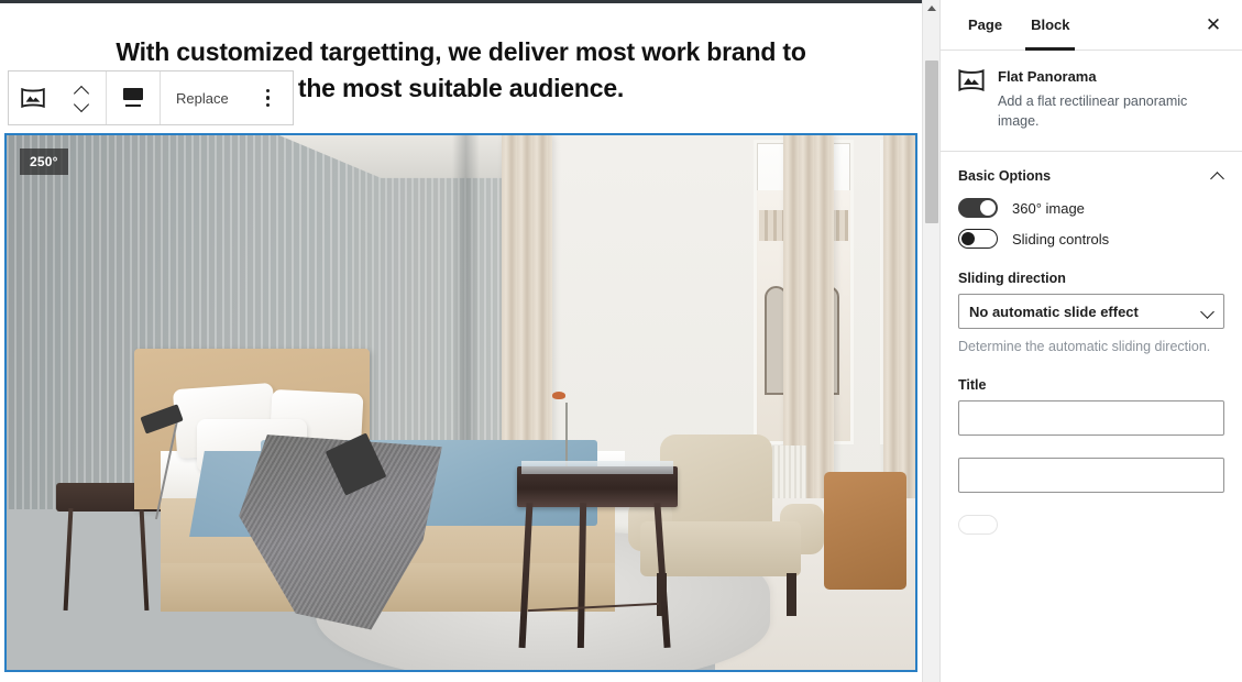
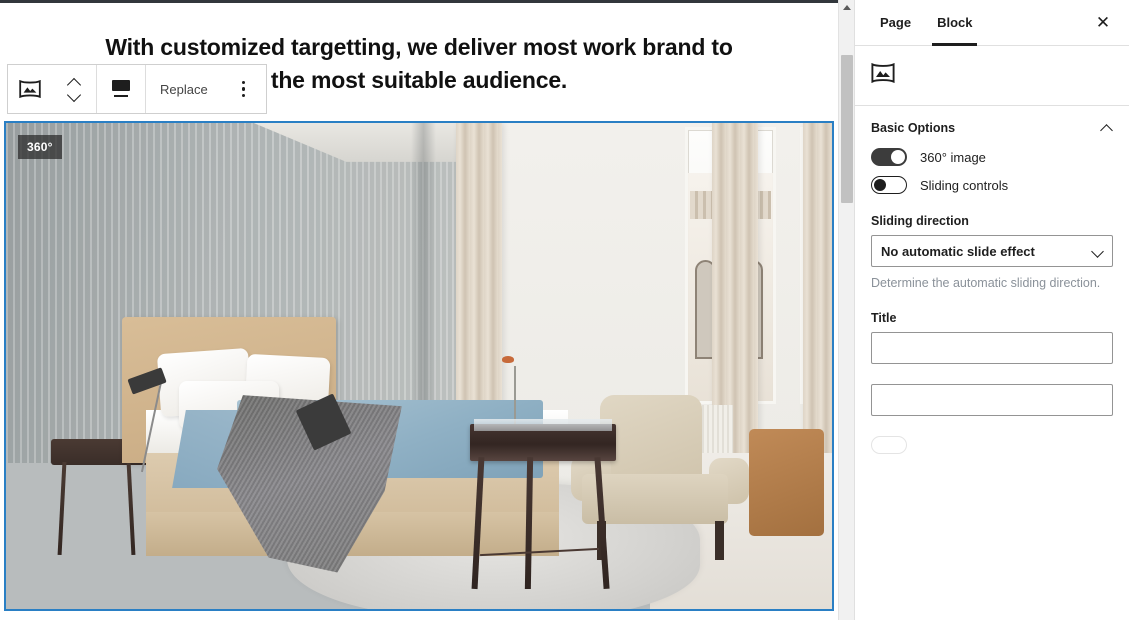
  With customized targetting, we deliver most work brand to the most suitable audience.
  Replace
- 250°
+ 360°
  Page
  Block
  ✕
- Flat Panorama
- Add a flat rectilinear panoramic image.
  Basic Options
  360° image
  Sliding controls
  Sliding direction
  No automatic slide effect
  Determine the automatic sliding direction.
  Title
